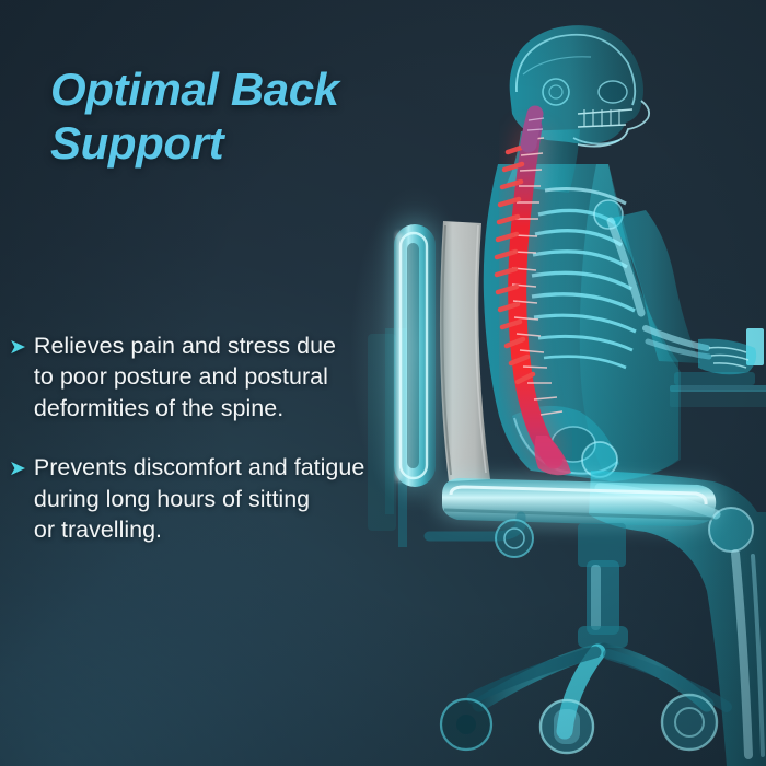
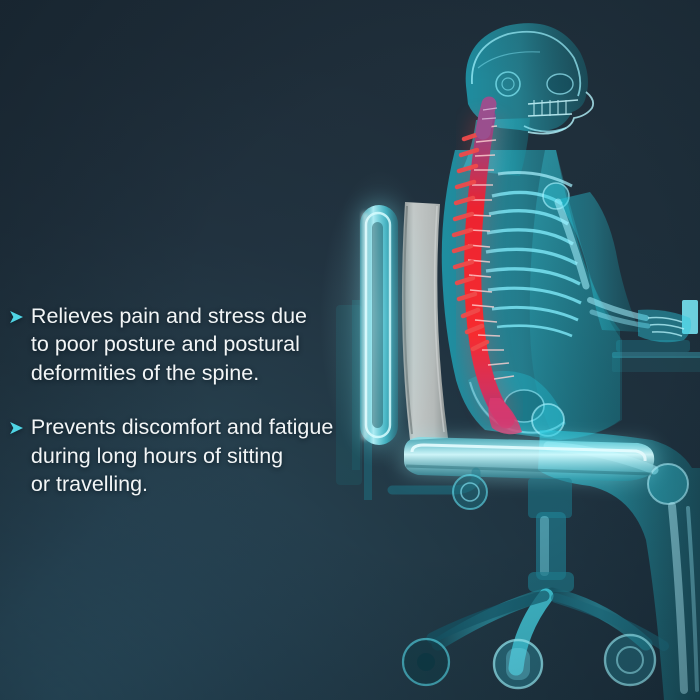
- Optimal Back
- Support
  ➤
  Relieves pain and stress due
  to poor posture and postural
  deformities of the spine.
  ➤
  Prevents discomfort and fatigue
  during long hours of sitting
  or travelling.
